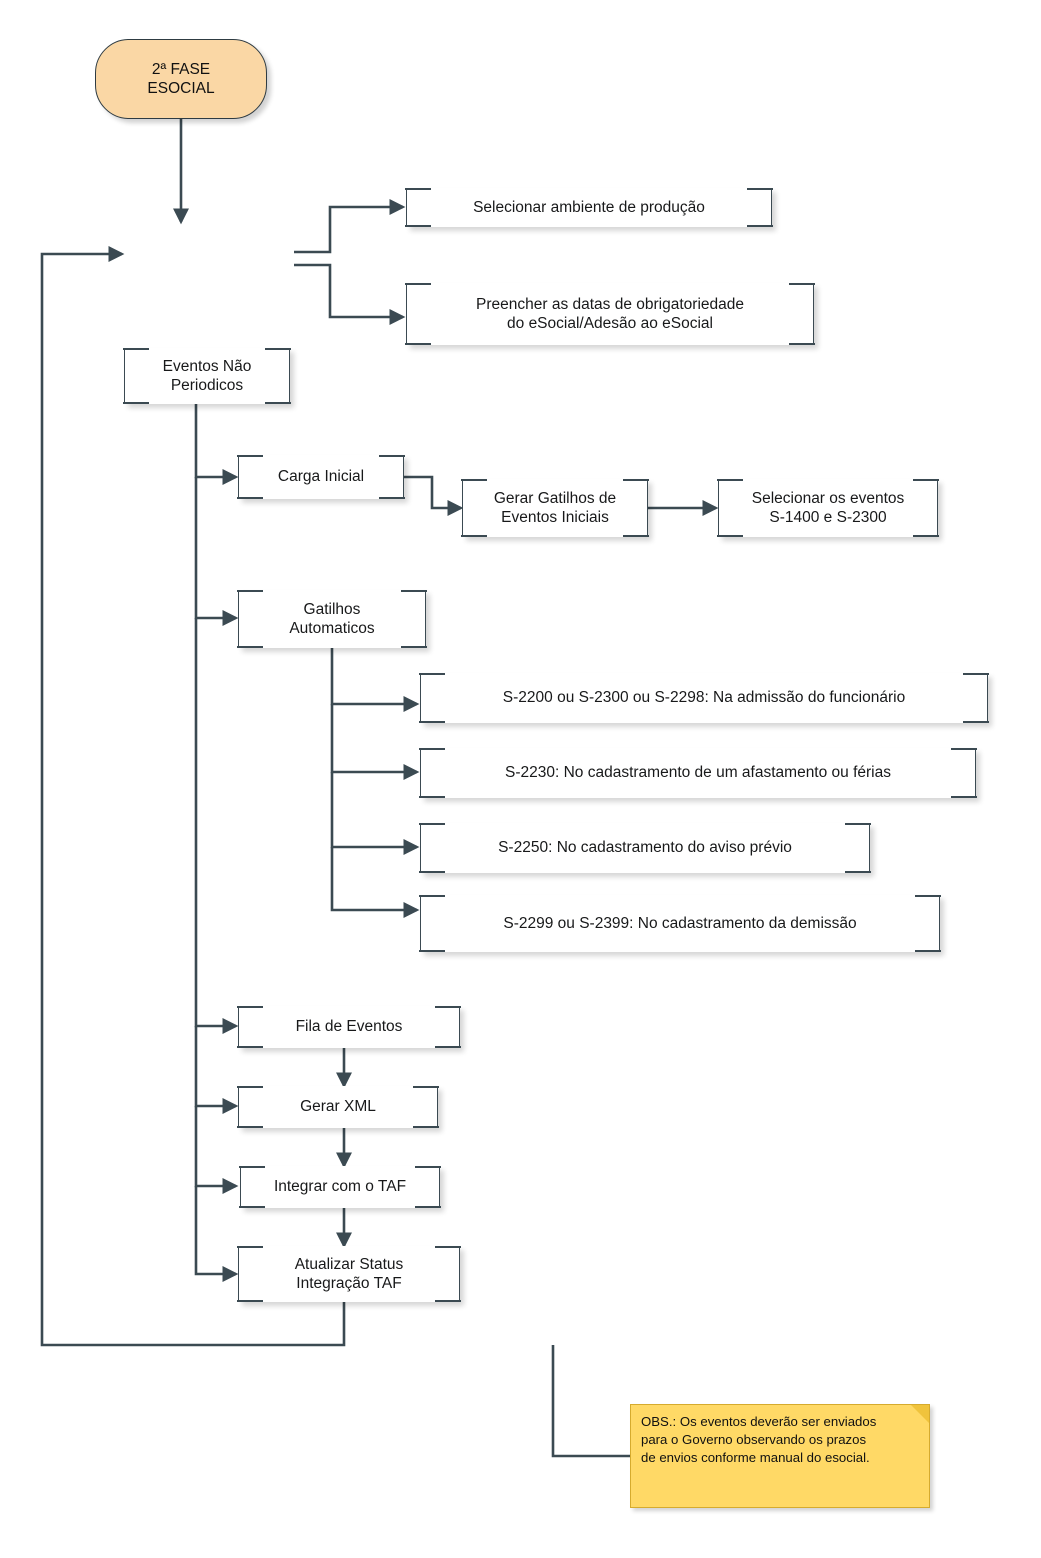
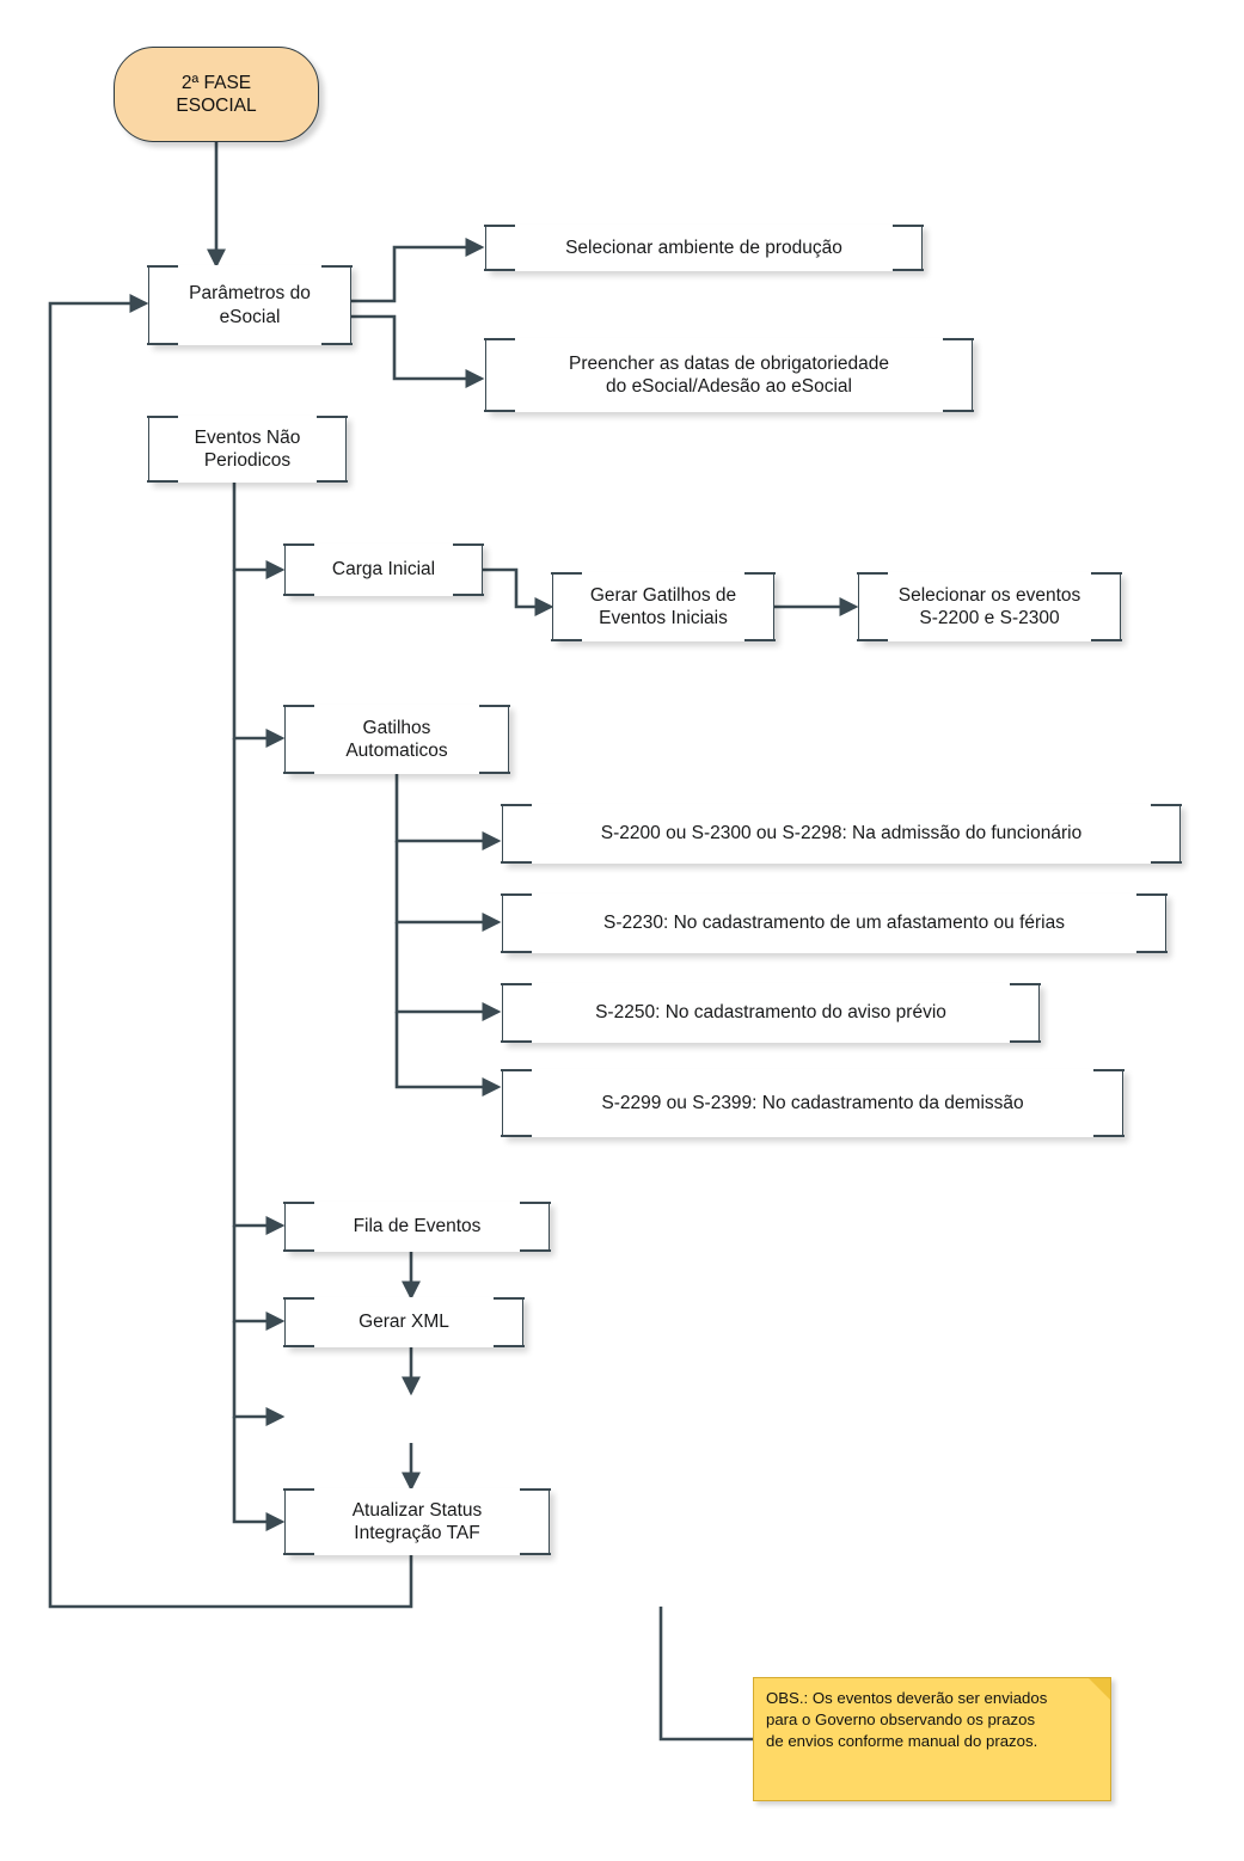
  2ª FASE
  ESOCIAL
+ Parâmetros do
+ eSocial
  Selecionar ambiente de produção
  Preencher as datas de obrigatoriedade
  do eSocial/Adesão ao eSocial
  Eventos Não
  Periodicos
  Carga Inicial
  Gerar Gatilhos de
  Eventos Iniciais
  Selecionar os eventos
- S-1400 e S-2300
+ S-2200 e S-2300
  Gatilhos
  Automaticos
  S-2200 ou S-2300 ou S-2298: Na admissão do funcionário
  S-2230: No cadastramento de um afastamento ou férias
  S-2250: No cadastramento do aviso prévio
  S-2299 ou S-2399: No cadastramento da demissão
  Fila de Eventos
  Gerar XML
- Integrar com o TAF
  Atualizar Status
  Integração TAF
  OBS.: Os eventos deverão ser enviados
  para o Governo observando os prazos
- de envios conforme manual do esocial.
+ de envios conforme manual do prazos.
